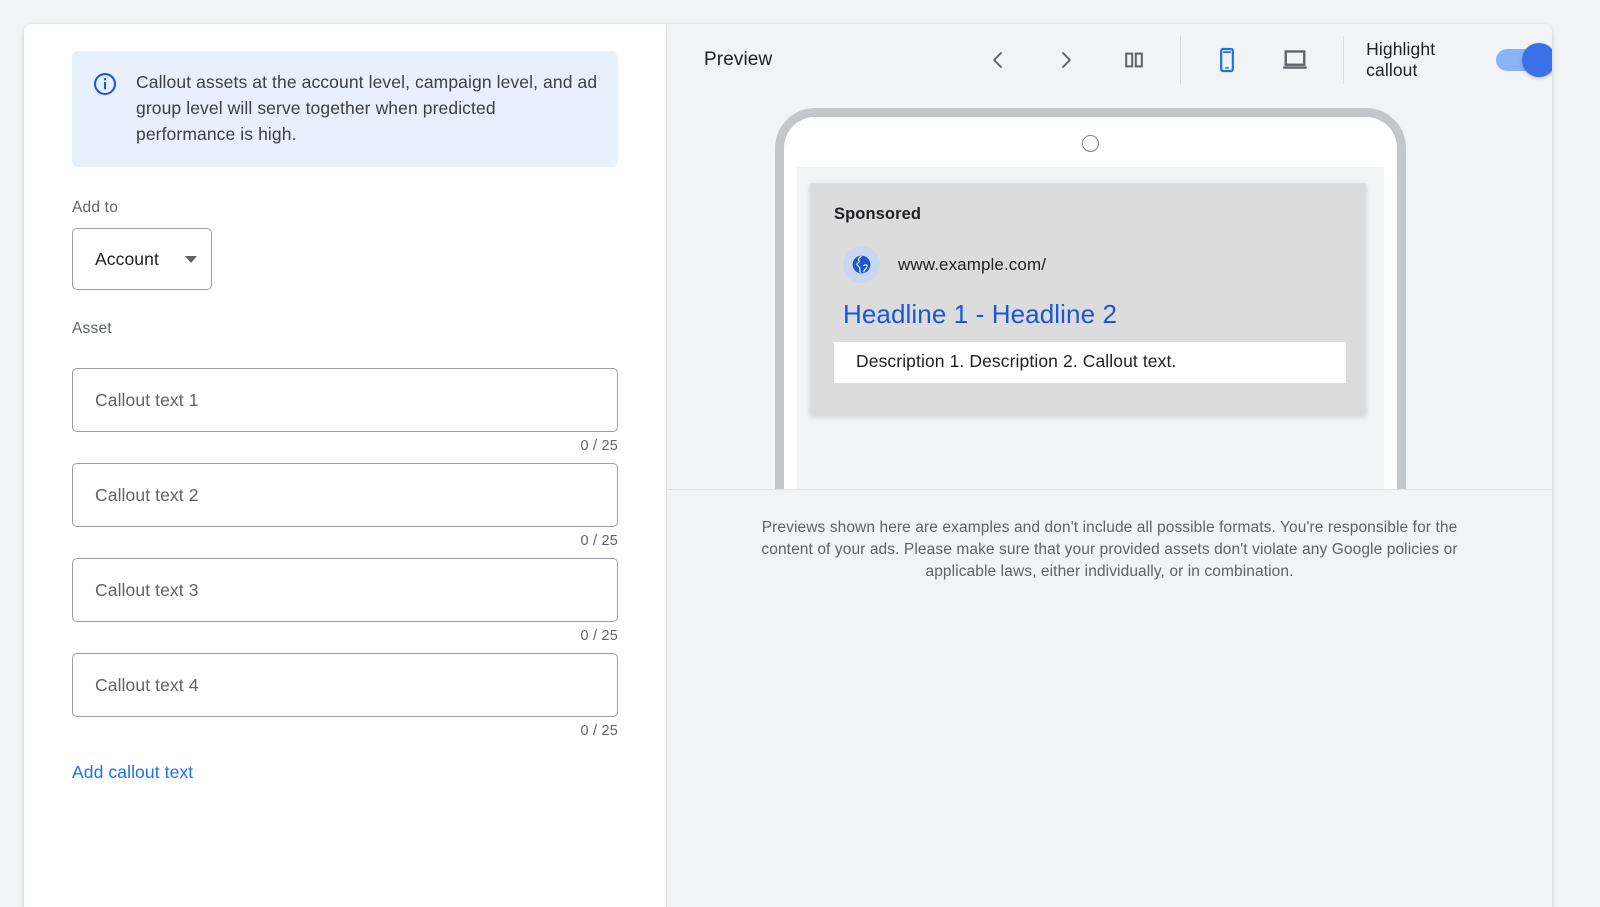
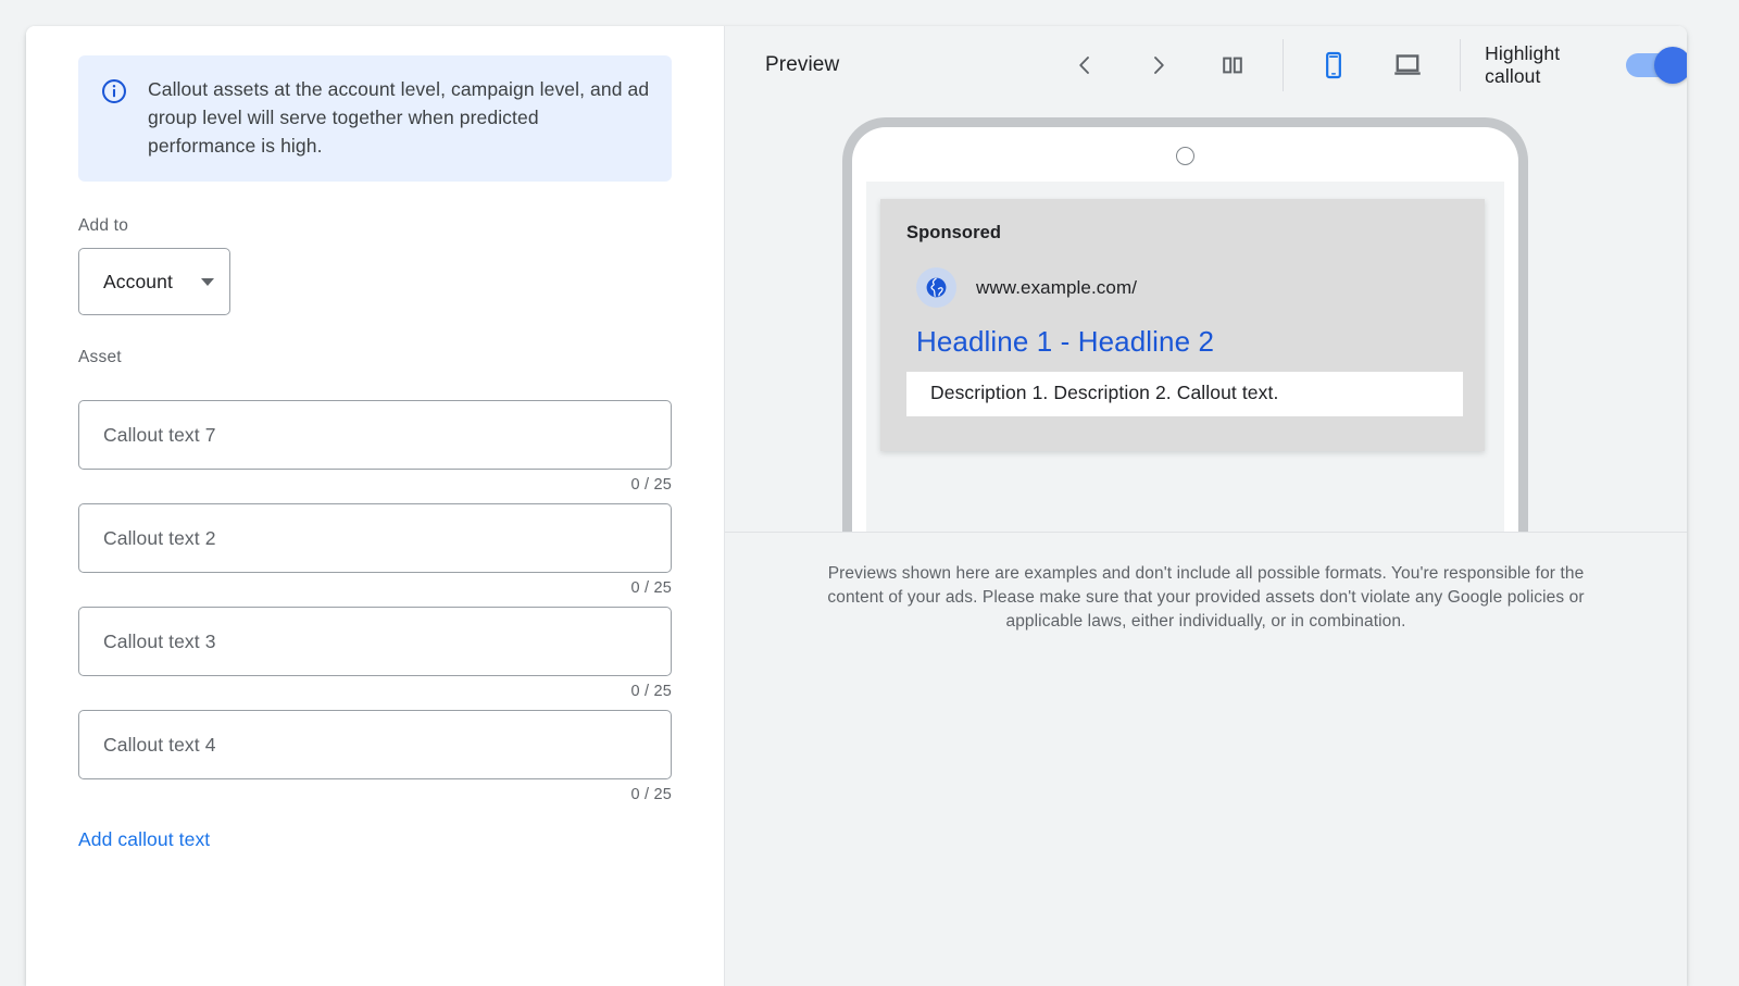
  Callout assets at the account level, campaign level, and ad group level will serve together when predicted performance is high.
  Add to
  Account
  Asset
- Callout text 1
+ Callout text 7
  0 / 25
  Callout text 2
  0 / 25
  Callout text 3
  0 / 25
  Callout text 4
  0 / 25
  Add callout text
  Preview
  Highlight callout
  Sponsored
  www.example.com/
  Headline 1 - Headline 2
  Description 1. Description 2. Callout text.
  Previews shown here are examples and don't include all possible formats. You're responsible for the content of your ads. Please make sure that your provided assets don't violate any Google policies or applicable laws, either individually, or in combination.
